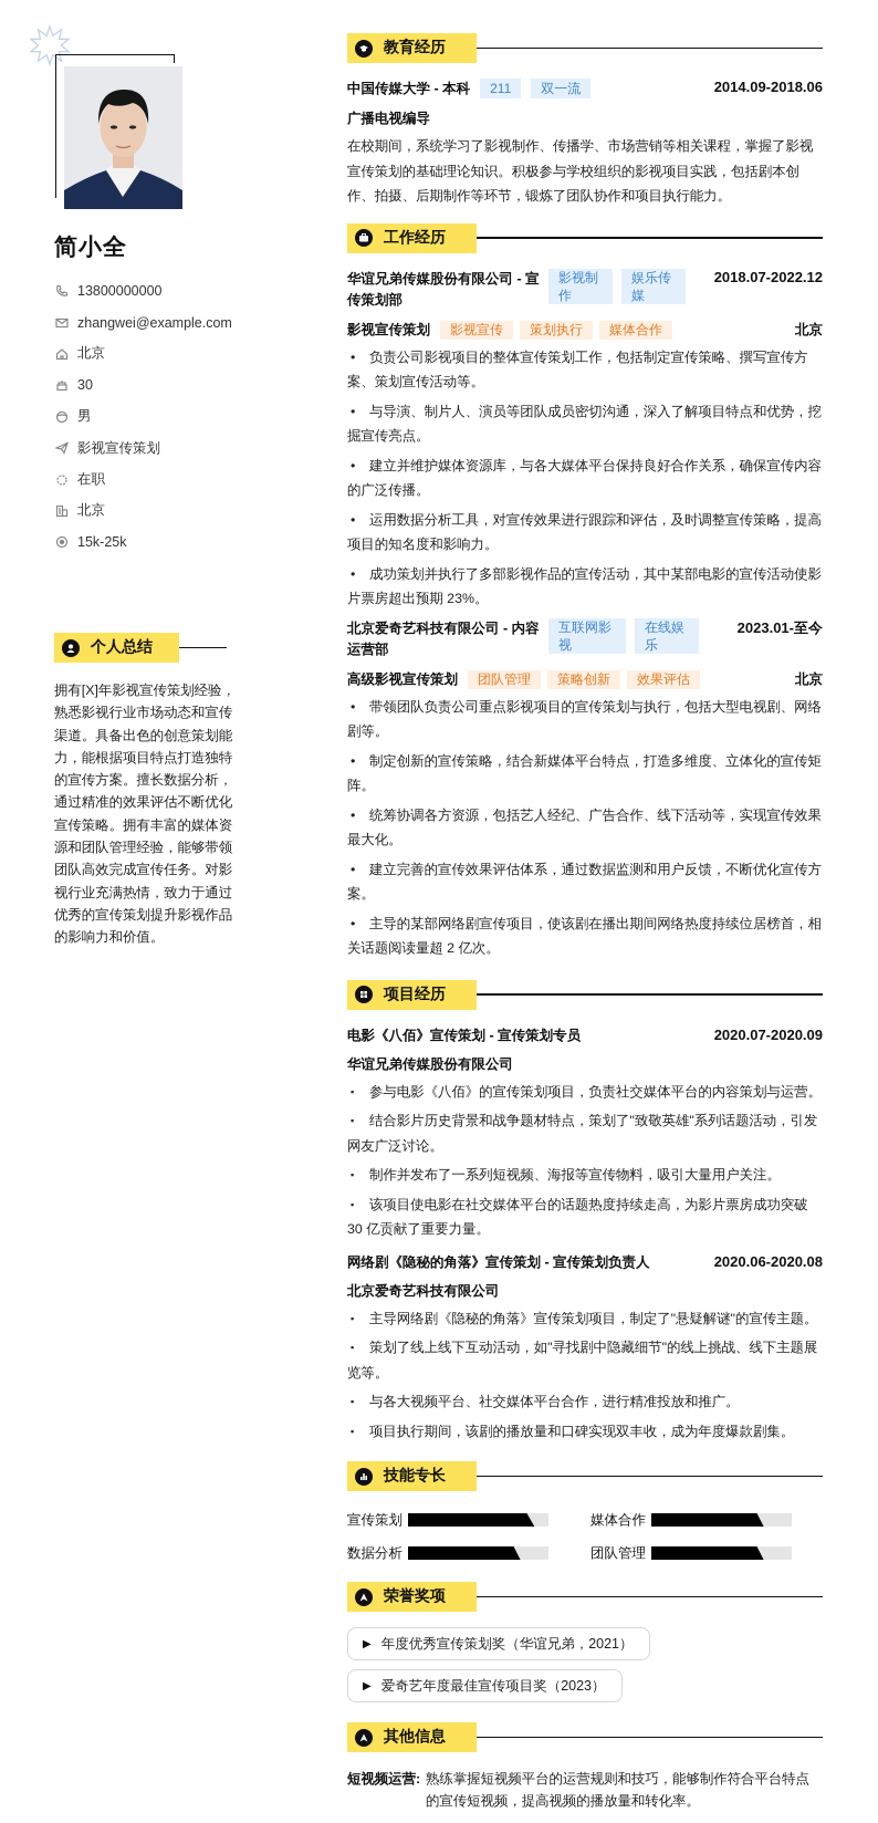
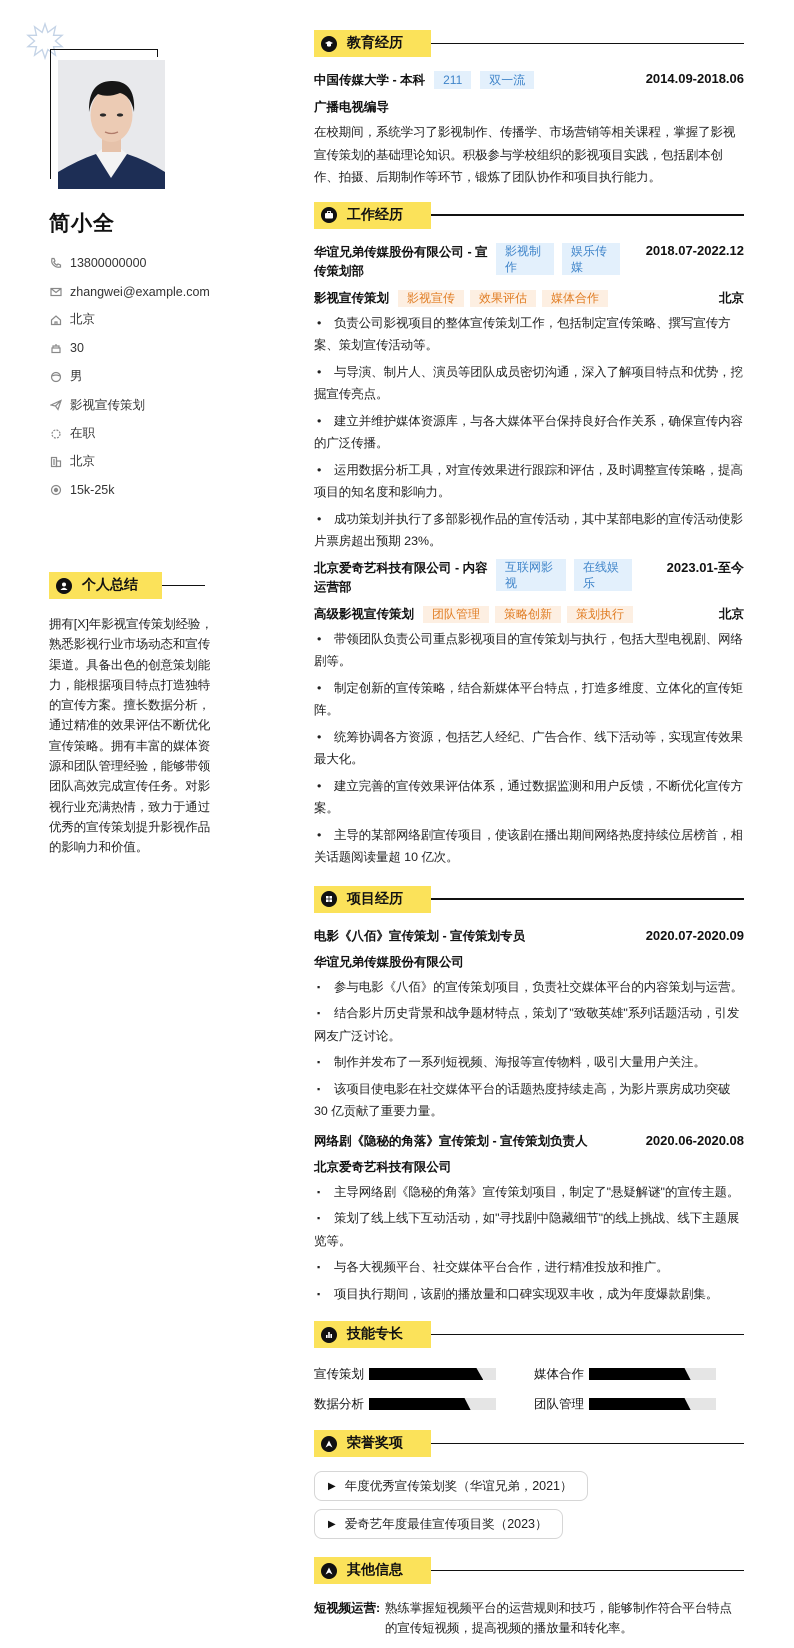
  简小全
  13800000000
  zhangwei@example.com
  北京
  30
  男
  影视宣传策划
  在职
  北京
  15k-25k
  个人总结
  拥有[X]年影视宣传策划经验，熟悉影视行业市场动态和宣传渠道。具备出色的创意策划能力，能根据项目特点打造独特的宣传方案。擅长数据分析，通过精准的效果评估不断优化宣传策略。拥有丰富的媒体资源和团队管理经验，能够带领团队高效完成宣传任务。对影视行业充满热情，致力于通过优秀的宣传策划提升影视作品的影响力和价值。
  教育经历
  中国传媒大学 - 本科
  211
  双一流
  2014.09-2018.06
  广播电视编导
  在校期间，系统学习了影视制作、传播学、市场营销等相关课程，掌握了影视宣传策划的基础理论知识。积极参与学校组织的影视项目实践，包括剧本创作、拍摄、后期制作等环节，锻炼了团队协作和项目执行能力。
  工作经历
  华谊兄弟传媒股份有限公司 - 宣传策划部
  影视制作
  娱乐传媒
  2018.07-2022.12
  影视宣传策划
  影视宣传
- 策划执行
+ 效果评估
  媒体合作
  北京
  负责公司影视项目的整体宣传策划工作，包括制定宣传策略、撰写宣传方案、策划宣传活动等。
  与导演、制片人、演员等团队成员密切沟通，深入了解项目特点和优势，挖掘宣传亮点。
  建立并维护媒体资源库，与各大媒体平台保持良好合作关系，确保宣传内容的广泛传播。
  运用数据分析工具，对宣传效果进行跟踪和评估，及时调整宣传策略，提高项目的知名度和影响力。
  成功策划并执行了多部影视作品的宣传活动，其中某部电影的宣传活动使影片票房超出预期 23%。
  北京爱奇艺科技有限公司 - 内容运营部
  互联网影视
  在线娱乐
  2023.01-至今
  高级影视宣传策划
  团队管理
  策略创新
- 效果评估
+ 策划执行
  北京
  带领团队负责公司重点影视项目的宣传策划与执行，包括大型电视剧、网络剧等。
  制定创新的宣传策略，结合新媒体平台特点，打造多维度、立体化的宣传矩阵。
  统筹协调各方资源，包括艺人经纪、广告合作、线下活动等，实现宣传效果最大化。
  建立完善的宣传效果评估体系，通过数据监测和用户反馈，不断优化宣传方案。
- 主导的某部网络剧宣传项目，使该剧在播出期间网络热度持续位居榜首，相关话题阅读量超 2 亿次。
+ 主导的某部网络剧宣传项目，使该剧在播出期间网络热度持续位居榜首，相关话题阅读量超 10 亿次。
  项目经历
  电影《八佰》宣传策划 - 宣传策划专员
  2020.07-2020.09
  华谊兄弟传媒股份有限公司
  参与电影《八佰》的宣传策划项目，负责社交媒体平台的内容策划与运营。
  结合影片历史背景和战争题材特点，策划了"致敬英雄"系列话题活动，引发网友广泛讨论。
  制作并发布了一系列短视频、海报等宣传物料，吸引大量用户关注。
  该项目使电影在社交媒体平台的话题热度持续走高，为影片票房成功突破 30 亿贡献了重要力量。
  网络剧《隐秘的角落》宣传策划 - 宣传策划负责人
  2020.06-2020.08
  北京爱奇艺科技有限公司
  主导网络剧《隐秘的角落》宣传策划项目，制定了"悬疑解谜"的宣传主题。
  策划了线上线下互动活动，如"寻找剧中隐藏细节"的线上挑战、线下主题展览等。
  与各大视频平台、社交媒体平台合作，进行精准投放和推广。
  项目执行期间，该剧的播放量和口碑实现双丰收，成为年度爆款剧集。
  技能专长
  宣传策划
  媒体合作
  数据分析
  团队管理
  荣誉奖项
  ▶
  年度优秀宣传策划奖（华谊兄弟，2021）
  ▶
  爱奇艺年度最佳宣传项目奖（2023）
  其他信息
  短视频运营:
  熟练掌握短视频平台的运营规则和技巧，能够制作符合平台特点的宣传短视频，提高视频的播放量和转化率。
